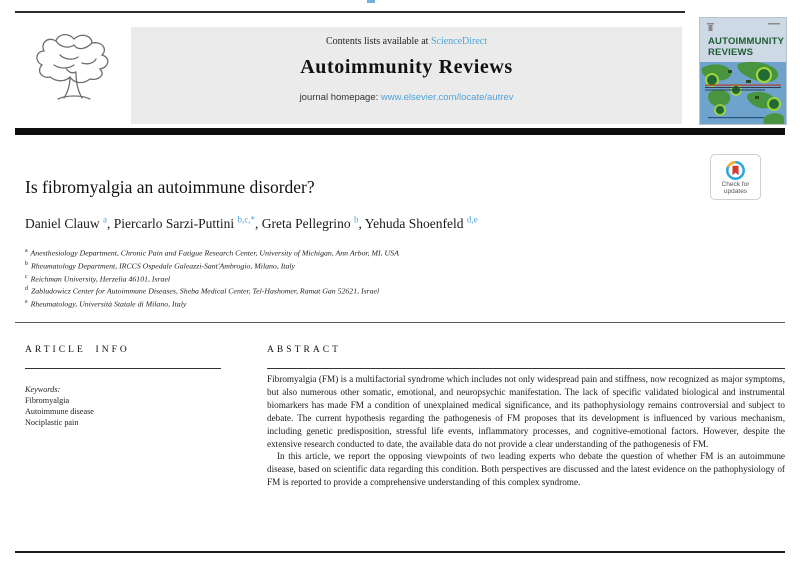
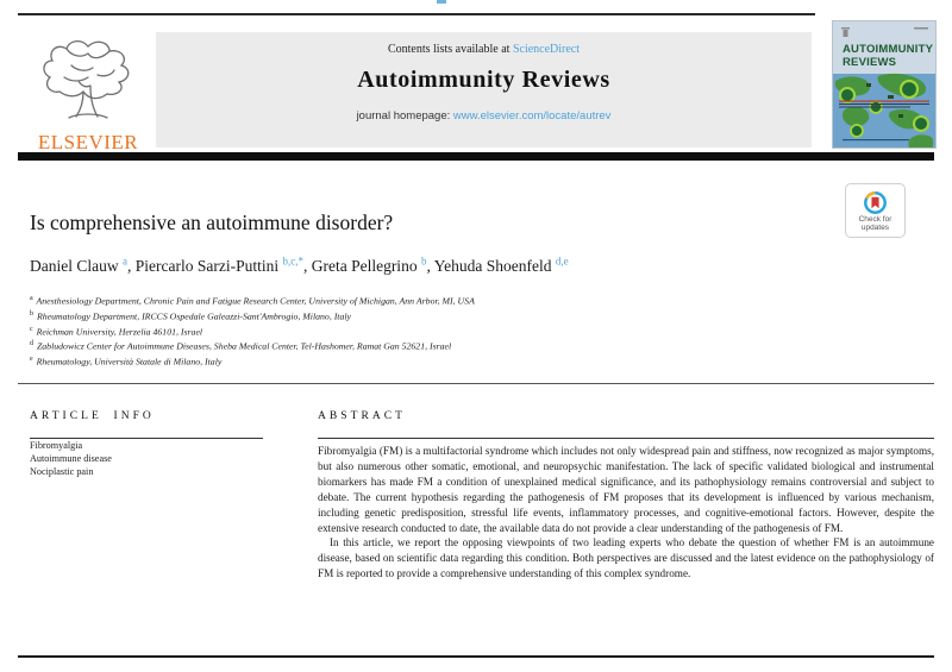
+ ELSEVIER
  Contents lists available at ScienceDirect
  Autoimmunity Reviews
  journal homepage: www.elsevier.com/locate/autrev
  AUTOIMMUNITY
  REVIEWS
- Is fibromyalgia an autoimmune disorder?
+ Is comprehensive an autoimmune disorder?
  Daniel Clauw a, Piercarlo Sarzi-Puttini b,c,*, Greta Pellegrino b, Yehuda Shoenfeld d,e
  Anesthesiology Department, Chronic Pain and Fatigue Research Center, University of Michigan, Ann Arbor, MI, USA
  Rheumatology Department, IRCCS Ospedale Galeazzi-Sant'Ambrogio, Milano, Italy
  Reichman University, Herzelia 46101, Israel
  Zabludowicz Center for Autoimmune Diseases, Sheba Medical Center, Tel-Hashomer, Ramat Gan 52621, Israel
  Rheumatology, Università Statale di Milano, Italy
  ARTICLE INFO
- Keywords:
  Fibromyalgia
  Autoimmune disease
  Nociplastic pain
  ABSTRACT
  Fibromyalgia (FM) is a multifactorial syndrome which includes not only widespread pain and stiffness, now recognized as major symptoms, but also numerous other somatic, emotional, and neuropsychic manifestation. The lack of specific validated biological and instrumental biomarkers has made FM a condition of unexplained medical significance, and its pathophysiology remains controversial and subject to debate. The current hypothesis regarding the pathogenesis of FM proposes that its development is influenced by various mechanism, including genetic predisposition, stressful life events, inflammatory processes, and cognitive-emotional factors. However, despite the extensive research conducted to date, the available data do not provide a clear understanding of the pathogenesis of FM.
  In this article, we report the opposing viewpoints of two leading experts who debate the question of whether FM is an autoimmune disease, based on scientific data regarding this condition. Both perspectives are discussed and the latest evidence on the pathophysiology of FM is reported to provide a comprehensive understanding of this complex syndrome.
